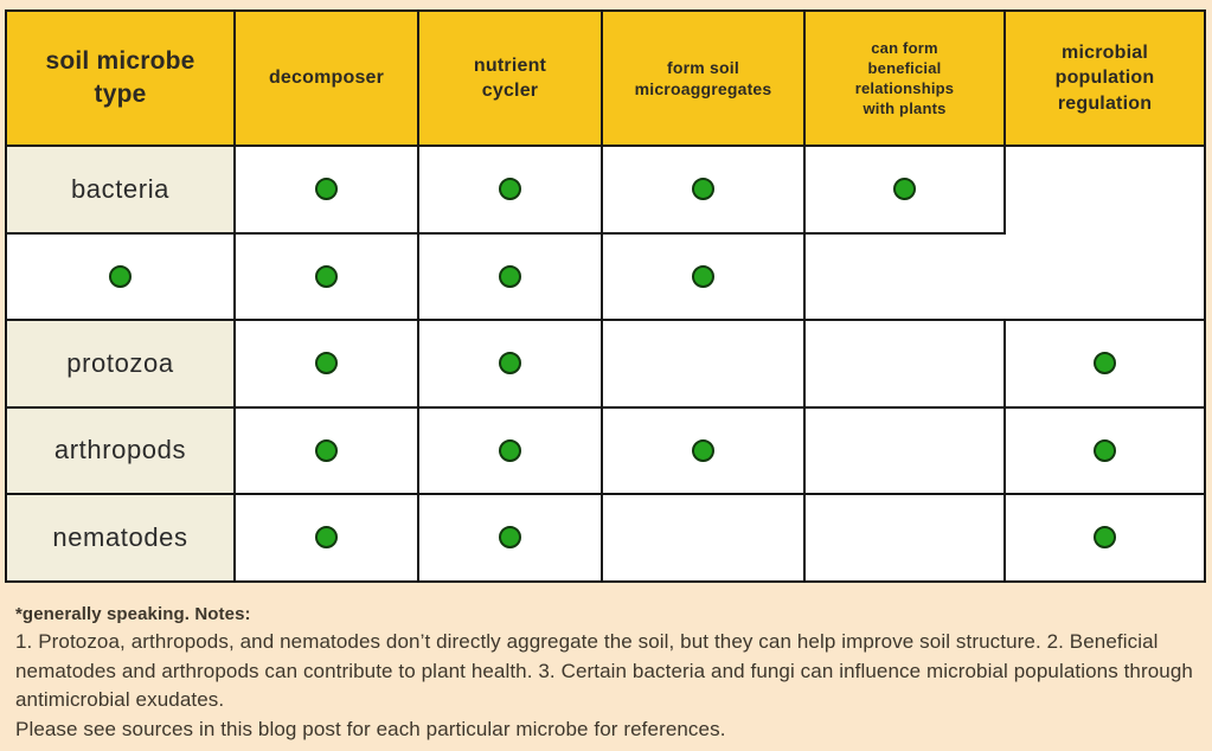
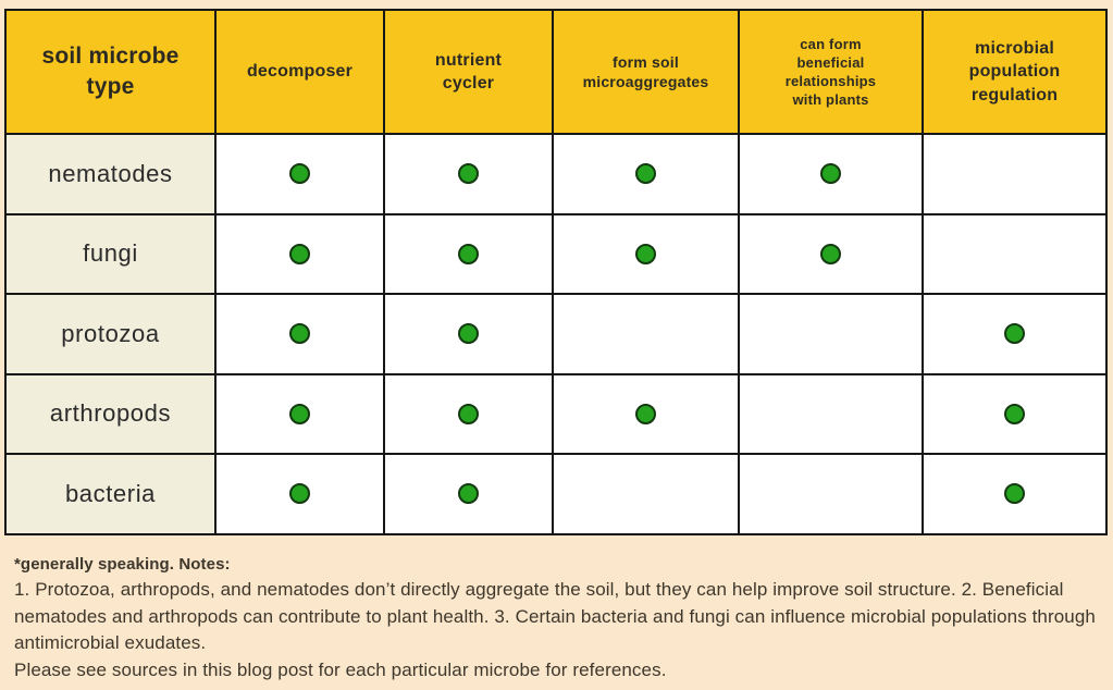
  soil microbe type
  decomposer
  nutrient cycler
  form soil microaggregates
  can form beneficial relationships with plants
  microbial population regulation
- bacteria
+ nematodes
+ fungi
  protozoa
  arthropods
- nematodes
+ bacteria
  *generally speaking. Notes:
  1. Protozoa, arthropods, and nematodes don’t directly aggregate the soil, but they can help improve soil structure. 2. Beneficial nematodes and arthropods can contribute to plant health. 3. Certain bacteria and fungi can influence microbial populations through antimicrobial exudates.
  Please see sources in this blog post for each particular microbe for references.
